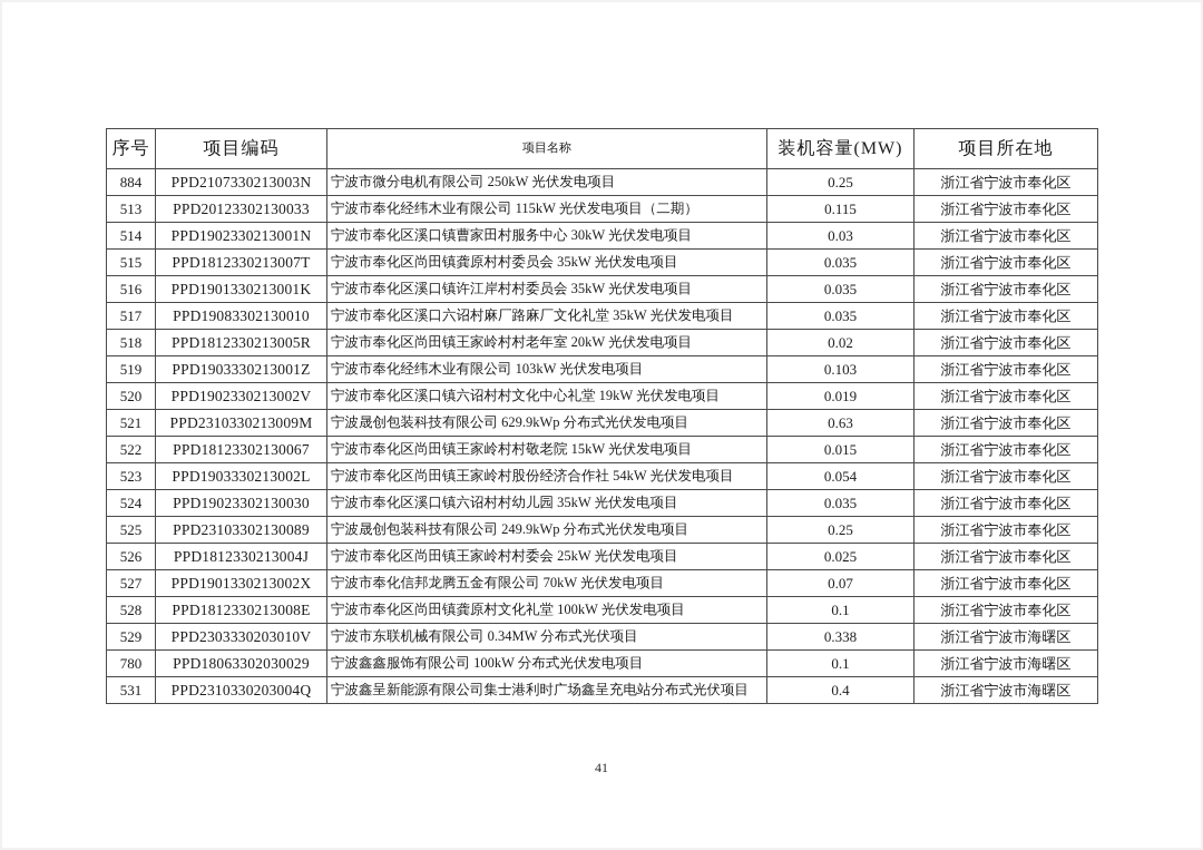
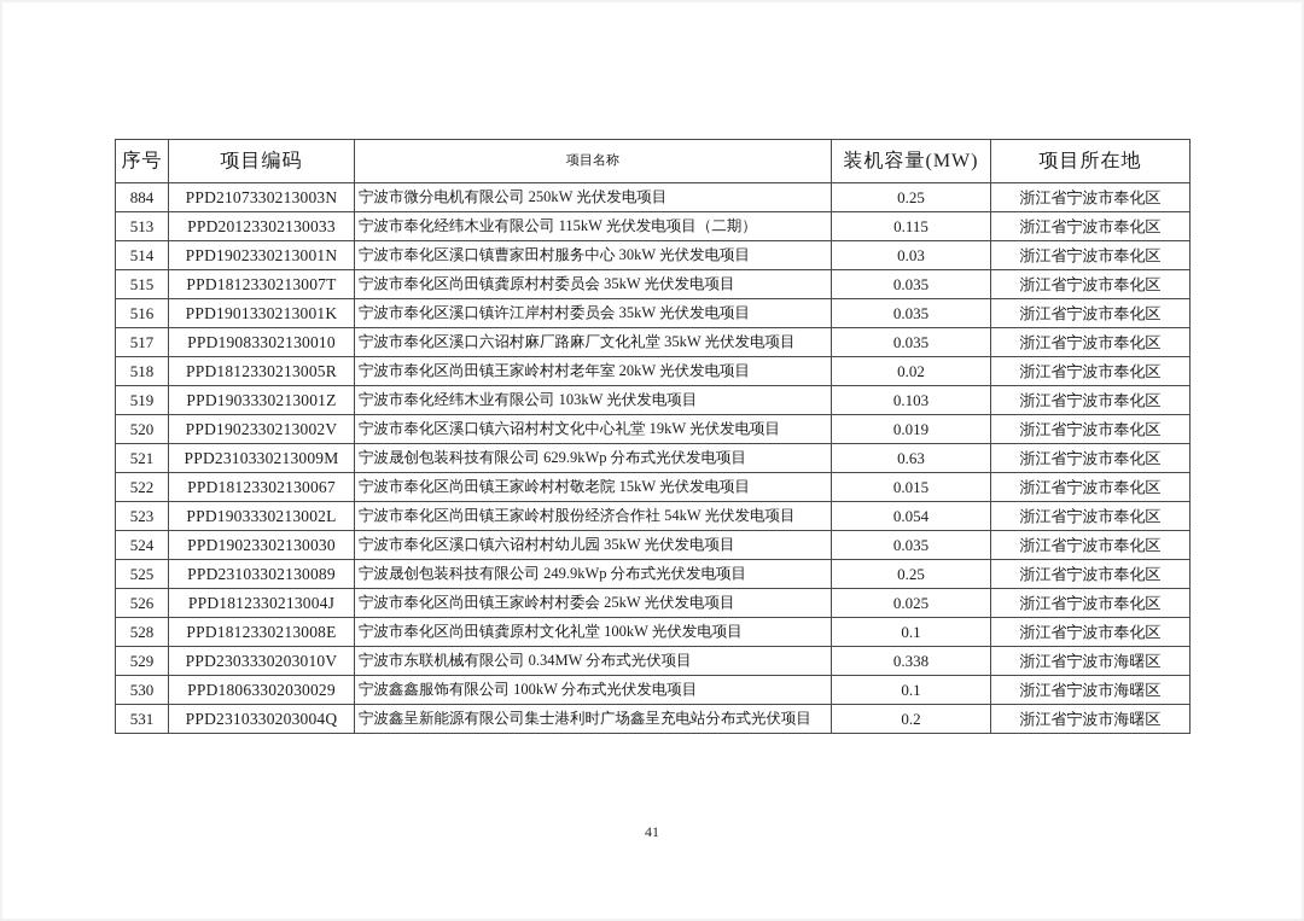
  序号	项目编码	项目名称	装机容量(MW)	项目所在地
  884	PPD2107330213003N	宁波市微分电机有限公司 250kW 光伏发电项目	0.25	浙江省宁波市奉化区
  513	PPD20123302130033	宁波市奉化经纬木业有限公司 115kW 光伏发电项目（二期）	0.115	浙江省宁波市奉化区
  514	PPD1902330213001N	宁波市奉化区溪口镇曹家田村服务中心 30kW 光伏发电项目	0.03	浙江省宁波市奉化区
  515	PPD1812330213007T	宁波市奉化区尚田镇龚原村村委员会 35kW 光伏发电项目	0.035	浙江省宁波市奉化区
  516	PPD1901330213001K	宁波市奉化区溪口镇许江岸村村委员会 35kW 光伏发电项目	0.035	浙江省宁波市奉化区
  517	PPD19083302130010	宁波市奉化区溪口六诏村麻厂路麻厂文化礼堂 35kW 光伏发电项目	0.035	浙江省宁波市奉化区
  518	PPD1812330213005R	宁波市奉化区尚田镇王家岭村村老年室 20kW 光伏发电项目	0.02	浙江省宁波市奉化区
  519	PPD1903330213001Z	宁波市奉化经纬木业有限公司 103kW 光伏发电项目	0.103	浙江省宁波市奉化区
  520	PPD1902330213002V	宁波市奉化区溪口镇六诏村村文化中心礼堂 19kW 光伏发电项目	0.019	浙江省宁波市奉化区
  521	PPD2310330213009M	宁波晟创包装科技有限公司 629.9kWp 分布式光伏发电项目	0.63	浙江省宁波市奉化区
  522	PPD18123302130067	宁波市奉化区尚田镇王家岭村村敬老院 15kW 光伏发电项目	0.015	浙江省宁波市奉化区
  523	PPD1903330213002L	宁波市奉化区尚田镇王家岭村股份经济合作社 54kW 光伏发电项目	0.054	浙江省宁波市奉化区
  524	PPD19023302130030	宁波市奉化区溪口镇六诏村村幼儿园 35kW 光伏发电项目	0.035	浙江省宁波市奉化区
  525	PPD23103302130089	宁波晟创包装科技有限公司 249.9kWp 分布式光伏发电项目	0.25	浙江省宁波市奉化区
  526	PPD1812330213004J	宁波市奉化区尚田镇王家岭村村委会 25kW 光伏发电项目	0.025	浙江省宁波市奉化区
- 527	PPD1901330213002X	宁波市奉化信邦龙腾五金有限公司 70kW 光伏发电项目	0.07	浙江省宁波市奉化区
  528	PPD1812330213008E	宁波市奉化区尚田镇龚原村文化礼堂 100kW 光伏发电项目	0.1	浙江省宁波市奉化区
  529	PPD2303330203010V	宁波市东联机械有限公司 0.34MW 分布式光伏项目	0.338	浙江省宁波市海曙区
- 780	PPD18063302030029	宁波鑫鑫服饰有限公司 100kW 分布式光伏发电项目	0.1	浙江省宁波市海曙区
+ 530	PPD18063302030029	宁波鑫鑫服饰有限公司 100kW 分布式光伏发电项目	0.1	浙江省宁波市海曙区
- 531	PPD2310330203004Q	宁波鑫呈新能源有限公司集士港利时广场鑫呈充电站分布式光伏项目	0.4	浙江省宁波市海曙区
+ 531	PPD2310330203004Q	宁波鑫呈新能源有限公司集士港利时广场鑫呈充电站分布式光伏项目	0.2	浙江省宁波市海曙区
  41
